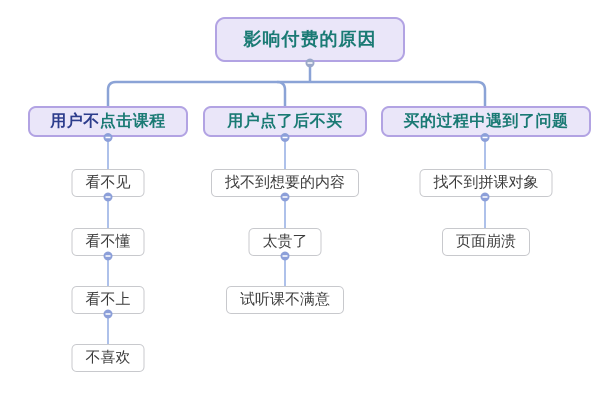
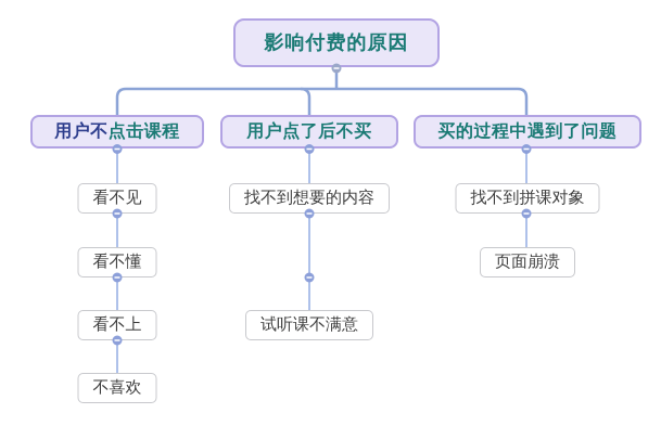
  影响付费的原因
  用户不
  点击课程
  用户点了后不买
  买的过程中遇到了问题
  看不见
  看不懂
  看不上
  不喜欢
  找不到想要的内容
- 太贵了
  试听课不满意
  找不到拼课对象
  页面崩溃
